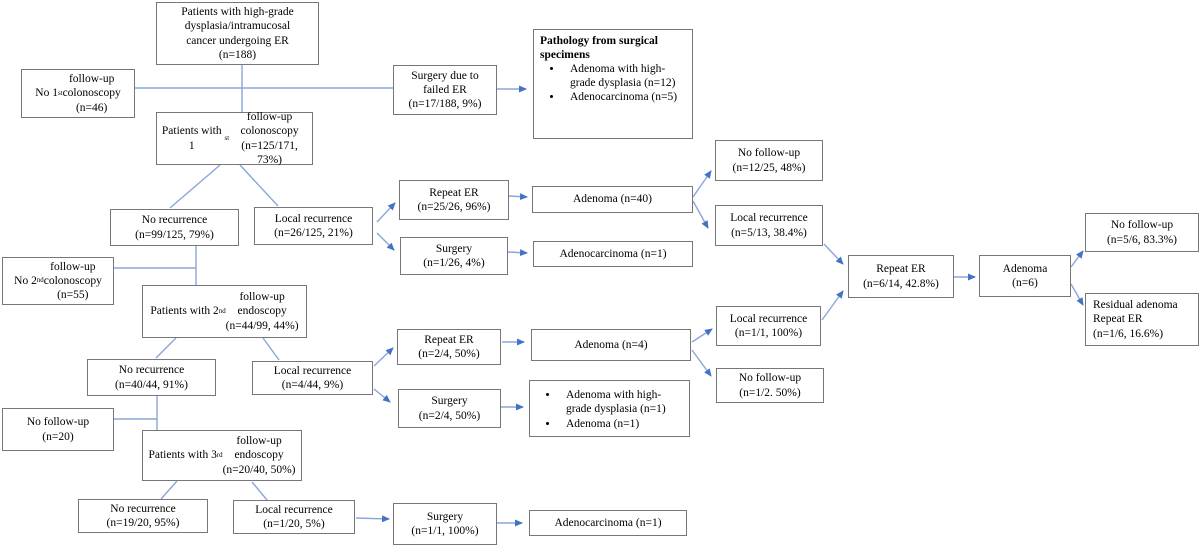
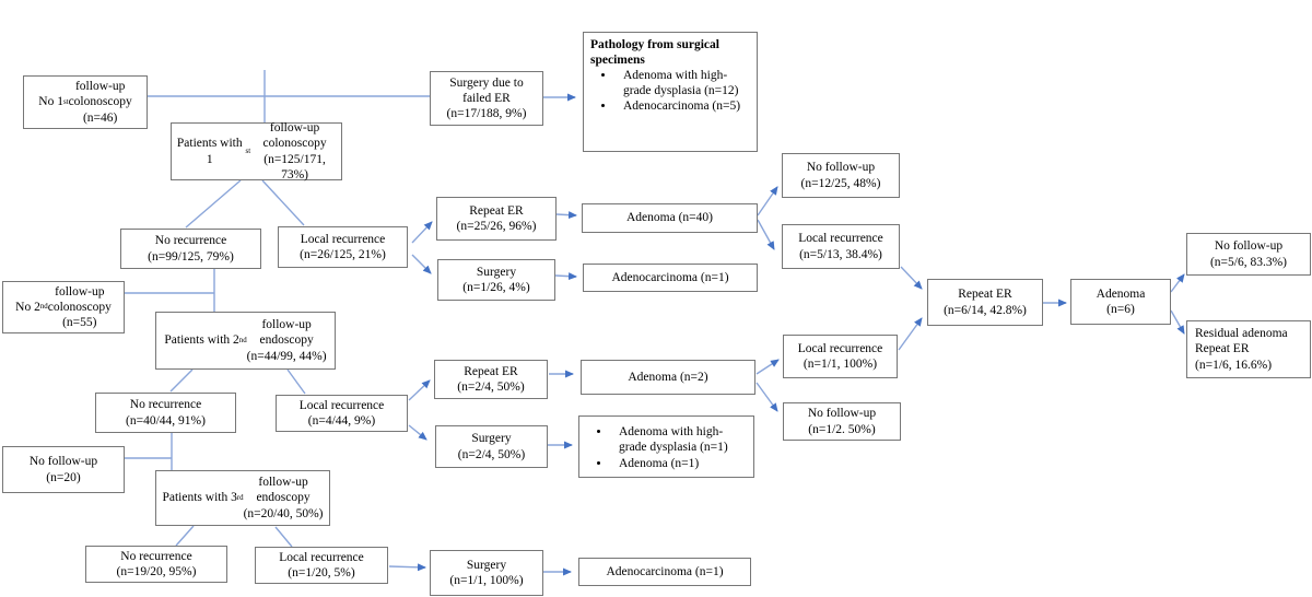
- Patients with high-grade
- dysplasia/intramucosal
- cancer undergoing ER
- (n=188)
  No 1
  follow-up
  colonoscopy
  (n=46)
  Patients with 1
  follow-up
  colonoscopy
  (n=125/171, 73%)
  Surgery due to
  failed ER
  (n=17/188, 9%)
  Pathology from surgical
  specimens
  Adenoma with high-grade dysplasia (n=12)
  Adenocarcinoma (n=5)
  No recurrence
  (n=99/125, 79%)
  Local recurrence
  (n=26/125, 21%)
  No 2
  follow-up
  colonoscopy
  (n=55)
  Patients with 2
  follow-up
  endoscopy
  (n=44/99, 44%)
  Repeat ER
  (n=25/26, 96%)
  Adenoma (n=40)
  Surgery
  (n=1/26, 4%)
  Adenocarcinoma (n=1)
  No follow-up
  (n=12/25, 48%)
  Local recurrence
  (n=5/13, 38.4%)
  Repeat ER
  (n=6/14, 42.8%)
  Adenoma
  (n=6)
  No follow-up
  (n=5/6, 83.3%)
  Residual adenoma
  Repeat ER
  (n=1/6, 16.6%)
  Local recurrence
  (n=1/1, 100%)
  No follow-up
  (n=1/2. 50%)
  No recurrence
  (n=40/44, 91%)
  Local recurrence
  (n=4/44, 9%)
  No follow-up
  (n=20)
  Patients with 3
  follow-up
  endoscopy
  (n=20/40, 50%)
  Repeat ER
  (n=2/4, 50%)
- Adenoma (n=4)
+ Adenoma (n=2)
  Surgery
  (n=2/4, 50%)
  Adenoma with high-grade dysplasia (n=1)
  Adenoma (n=1)
  No recurrence
  (n=19/20, 95%)
  Local recurrence
  (n=1/20, 5%)
  Surgery
  (n=1/1, 100%)
  Adenocarcinoma (n=1)
